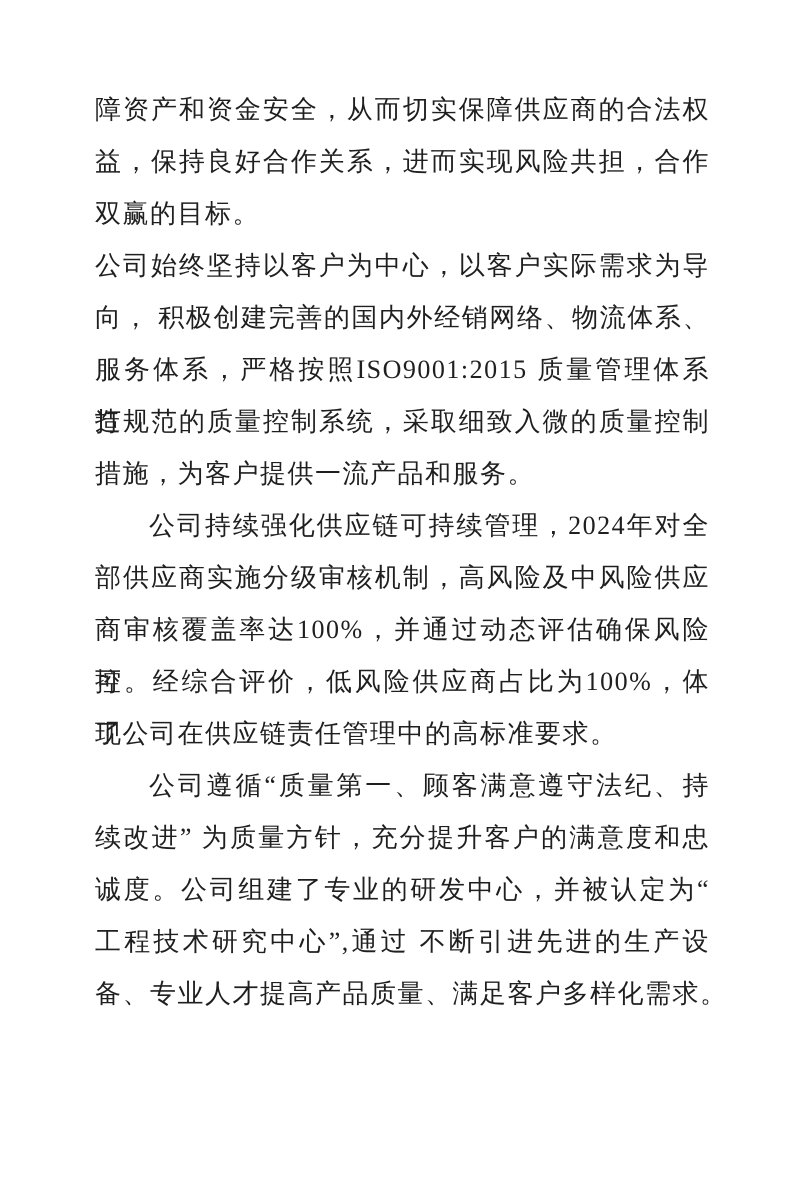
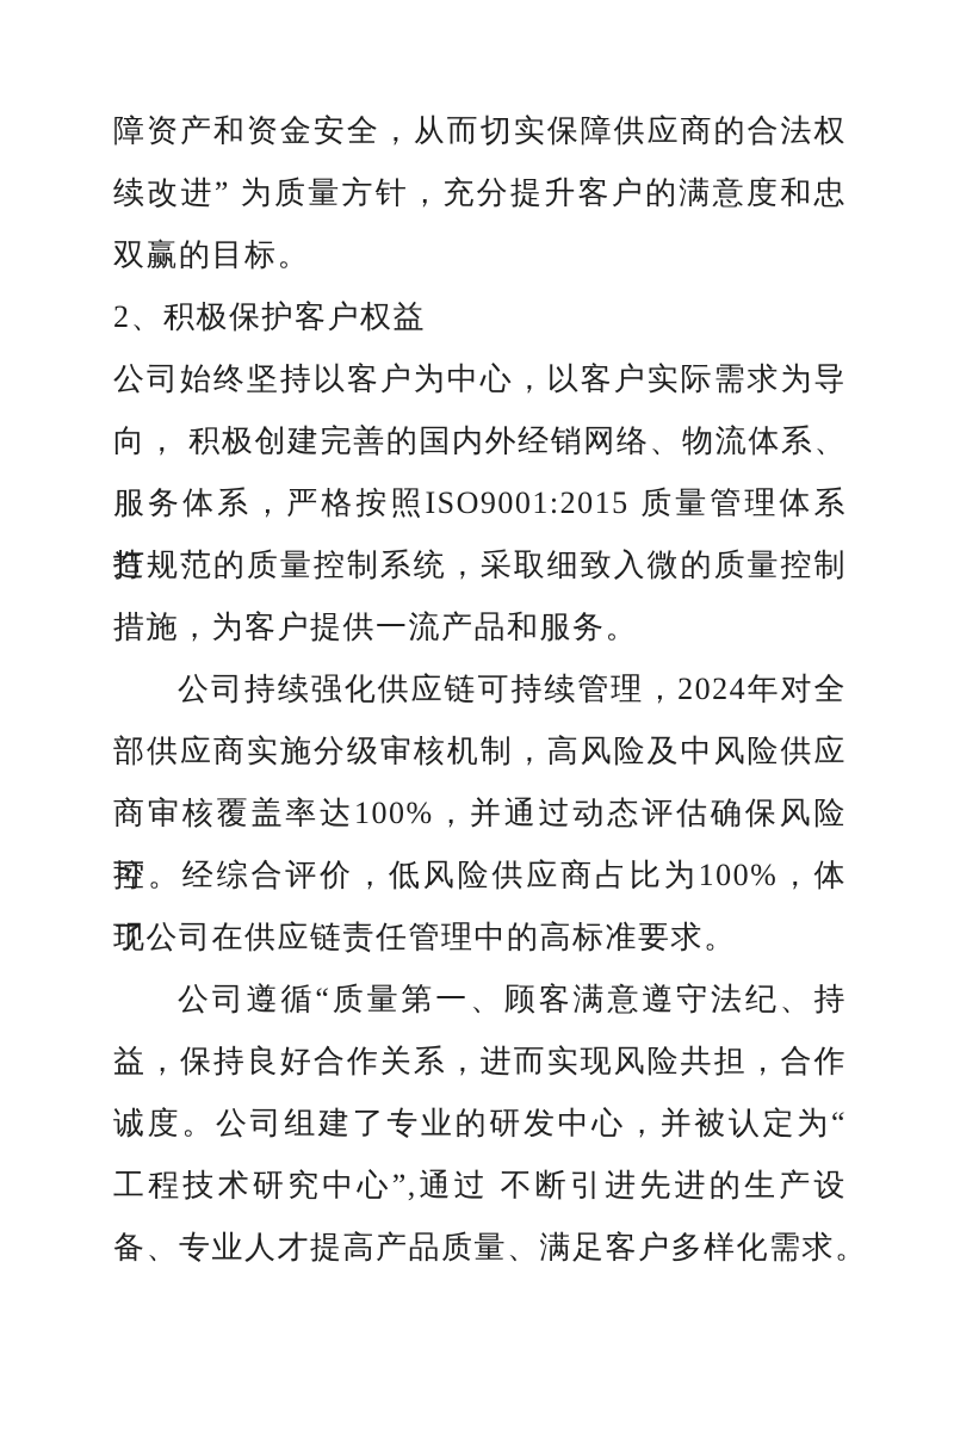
  障资产和资金安全，从而切实保障供应商的合法权
- 益，保持良好合作关系，进而实现风险共担，合作
+ 续改进” 为质量方针，充分提升客户的满意度和忠
  双赢的目标。
+ 2、积极保护客户权益
  公司始终坚持以客户为中心，以客户实际需求为导
  向， 积极创建完善的国内外经销网络、物流体系、
  服务体系，严格按照ISO9001:2015 质量管理体系打
  造规范的质量控制系统，采取细致入微的质量控制
  措施，为客户提供一流产品和服务。
  公司持续强化供应链可持续管理，2024年对全
  部供应商实施分级审核机制，高风险及中风险供应
  商审核覆盖率达100%，并通过动态评估确保风险可
  控。经综合评价，低风险供应商占比为100%，体现
  了公司在供应链责任管理中的高标准要求。
  公司遵循“质量第一、顾客满意遵守法纪、持
- 续改进” 为质量方针，充分提升客户的满意度和忠
+ 益，保持良好合作关系，进而实现风险共担，合作
  诚度。公司组建了专业的研发中心，并被认定为“
  工程技术研究中心”,通过 不断引进先进的生产设
  备、专业人才提高产品质量、满足客户多样化需求。
